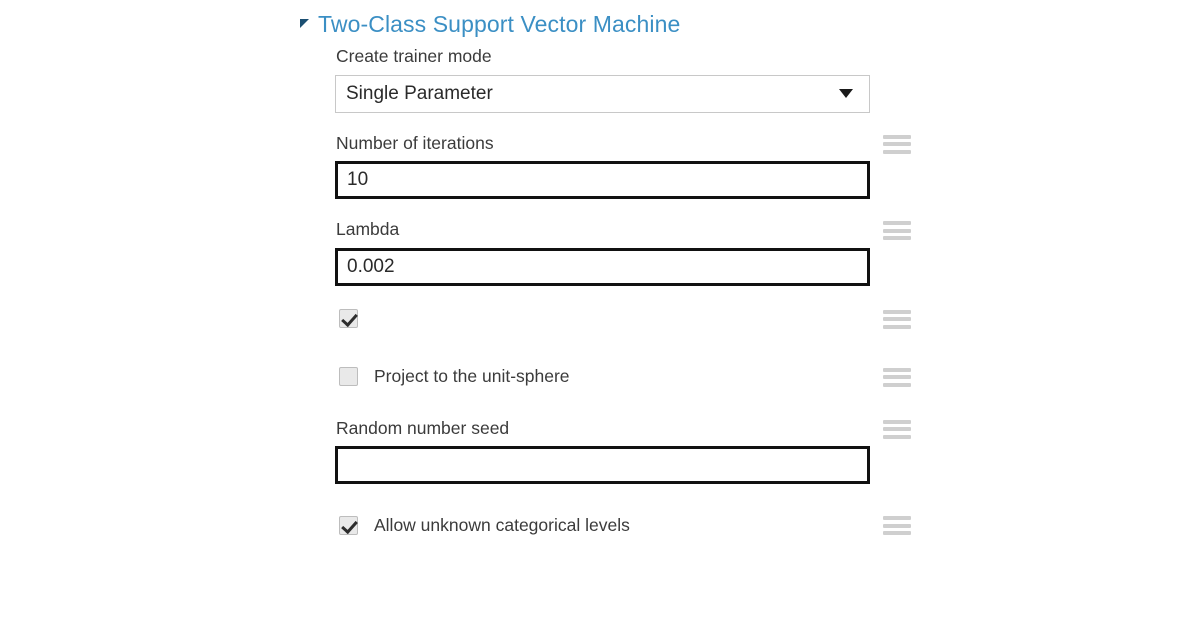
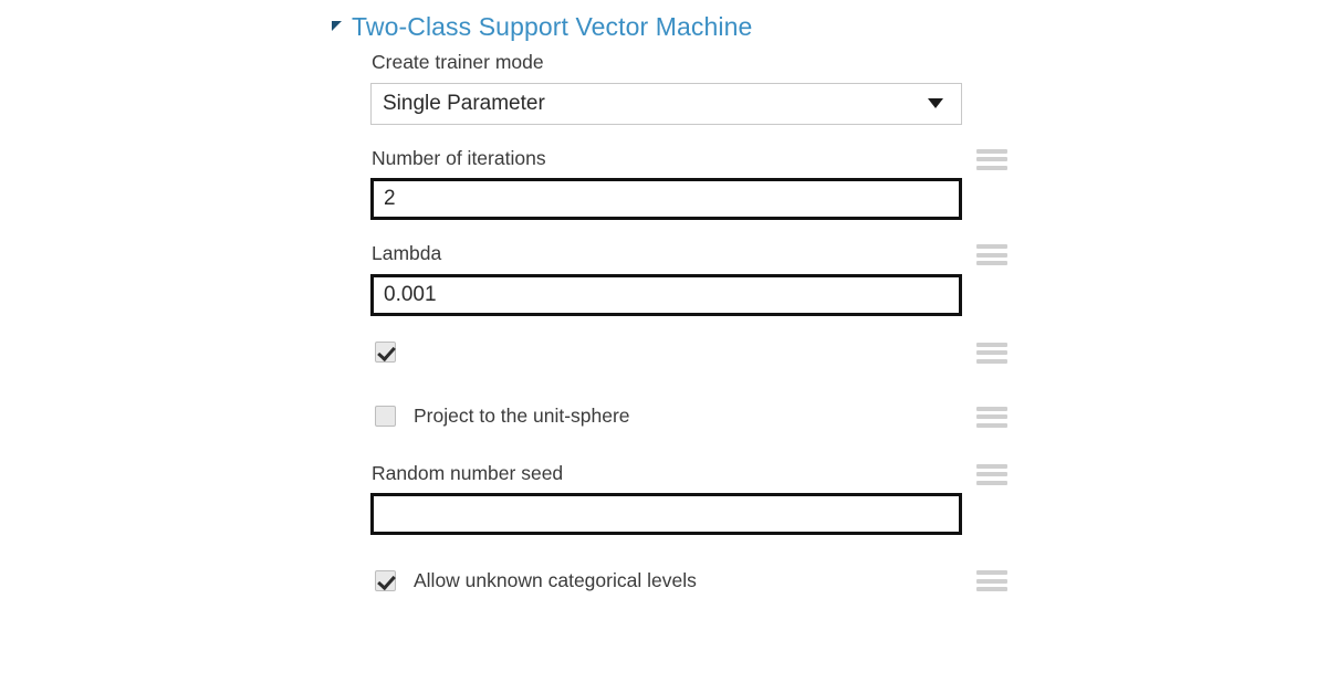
  Two-Class Support Vector Machine
  Create trainer mode
  Single Parameter
  Number of iterations
- 10
+ 2
  Lambda
- 0.002
+ 0.001
  Project to the unit-sphere
  Random number seed
  Allow unknown categorical levels
